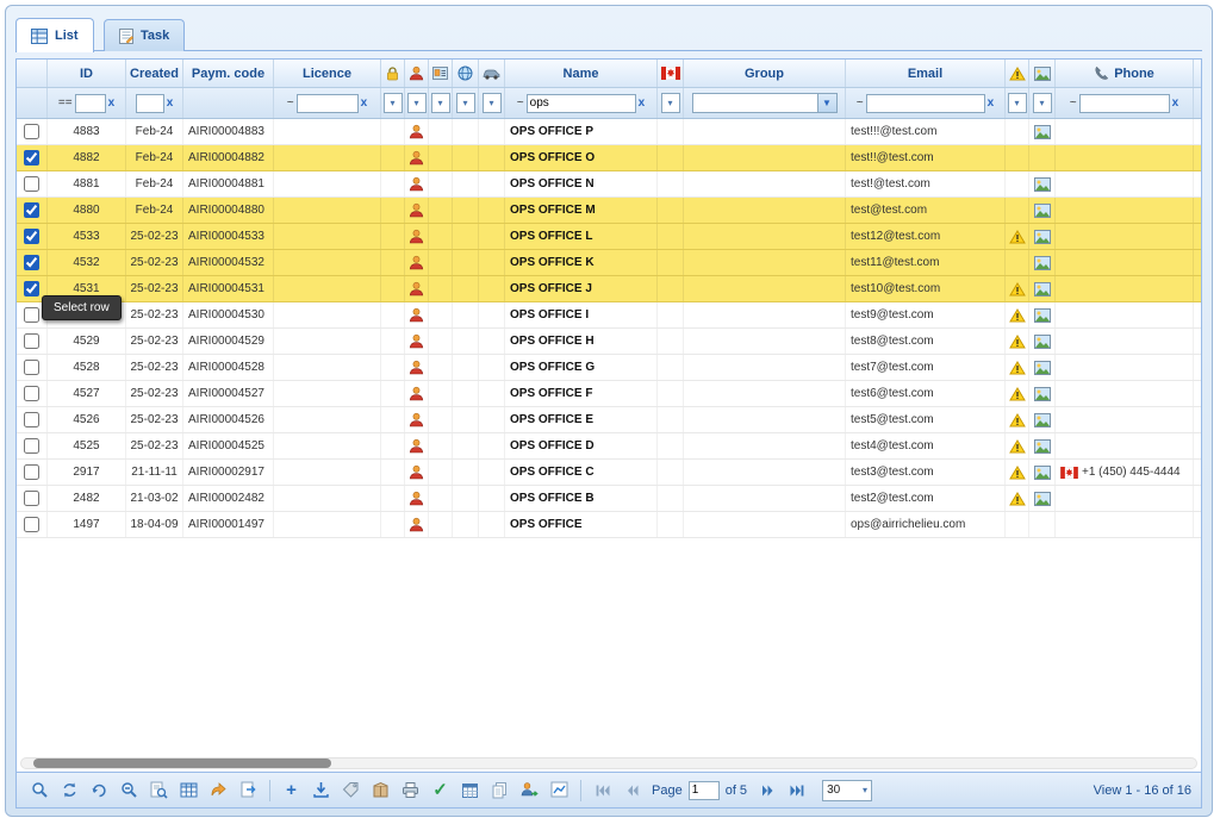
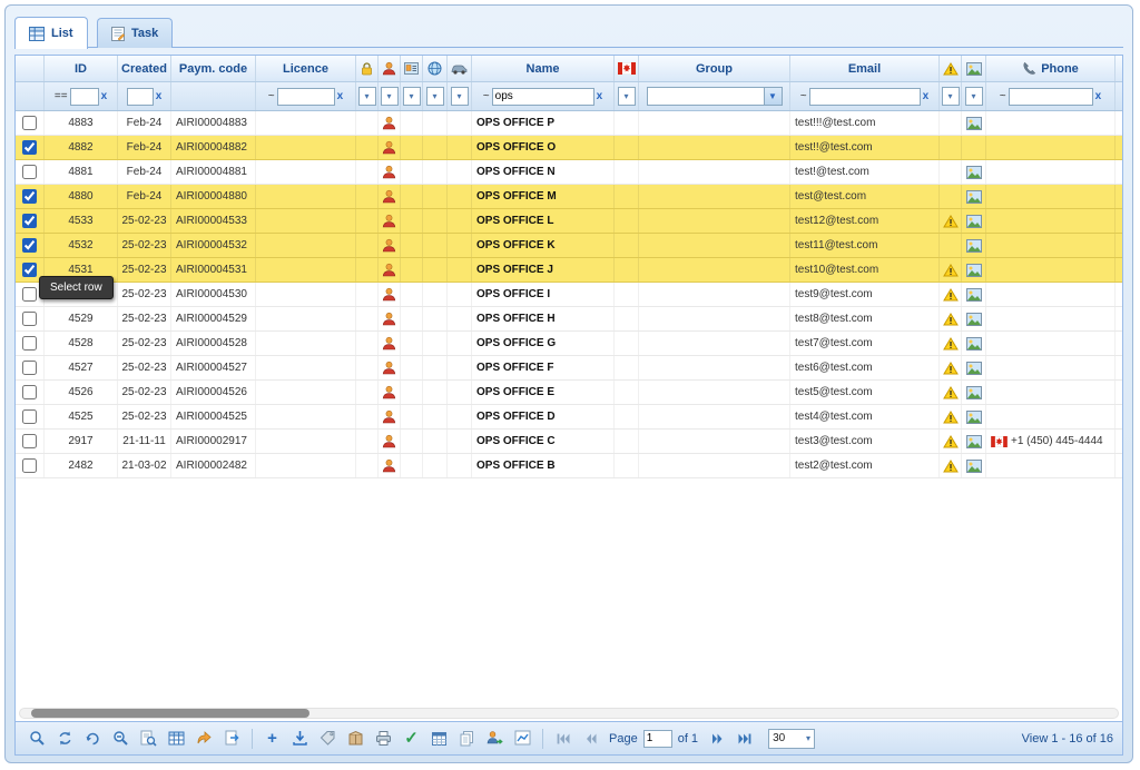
  List
  Task
  ID
  Created
  Paym. code
  Licence
  Name
  Group
  Email
  Phone
  ==
  x
  x
  ~
  x
  ▾
  ▾
  ▾
  ▾
  ▾
  ~
  ops
  x
  ▾
  ▼
  ~
  x
  ▾
  ▾
  ~
  x
  4883
  Feb-24
  AIRI00004883
  OPS OFFICE P
  test!!!@test.com
  4882
  Feb-24
  AIRI00004882
  OPS OFFICE O
  test!!@test.com
  4881
  Feb-24
  AIRI00004881
  OPS OFFICE N
  test!@test.com
  4880
  Feb-24
  AIRI00004880
  OPS OFFICE M
  test@test.com
  4533
  25-02-23
  AIRI00004533
  OPS OFFICE L
  test12@test.com
  4532
  25-02-23
  AIRI00004532
  OPS OFFICE K
  test11@test.com
  4531
  25-02-23
  AIRI00004531
  OPS OFFICE J
  test10@test.com
  25-02-23
  AIRI00004530
  OPS OFFICE I
  test9@test.com
  4529
  25-02-23
  AIRI00004529
  OPS OFFICE H
  test8@test.com
  4528
  25-02-23
  AIRI00004528
  OPS OFFICE G
  test7@test.com
  4527
  25-02-23
  AIRI00004527
  OPS OFFICE F
  test6@test.com
  4526
  25-02-23
  AIRI00004526
  OPS OFFICE E
  test5@test.com
  4525
  25-02-23
  AIRI00004525
  OPS OFFICE D
  test4@test.com
  2917
  21-11-11
  AIRI00002917
  OPS OFFICE C
  test3@test.com
  +1 (450) 445-4444
  2482
  21-03-02
  AIRI00002482
  OPS OFFICE B
  test2@test.com
- 1497
- 18-04-09
- AIRI00001497
- OPS OFFICE
- ops@airrichelieu.com
  +
  ✓
  Page
  1
- of 5
+ of 1
  30
  ▾
  View 1 - 16 of 16
  Select row
